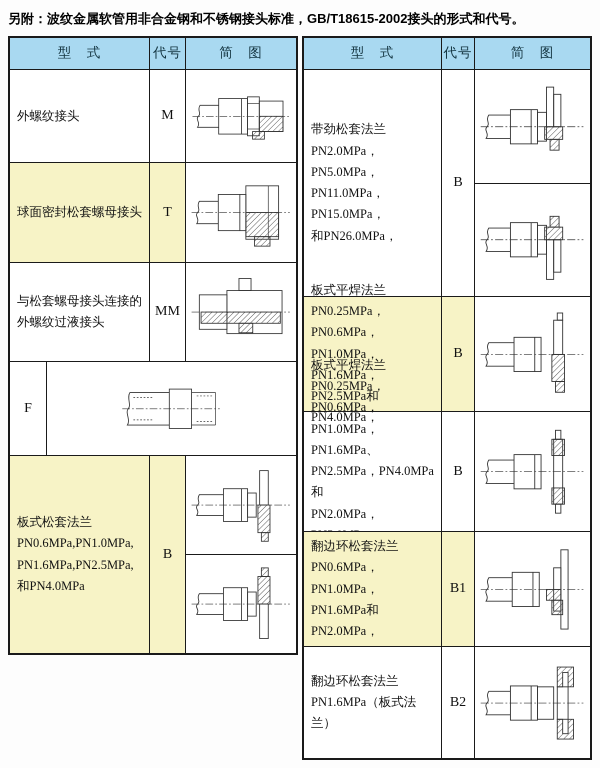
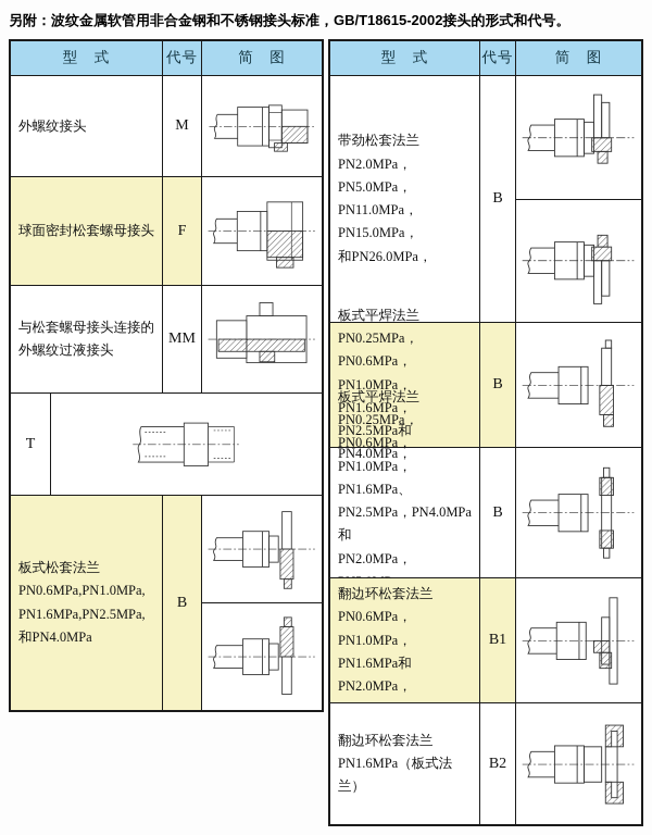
  另附：波纹金属软管用非合金钢和不锈钢接头标准，GB/T18615-2002接头的形式和代号。
  型 式
  代号
  简 图
  外螺纹接头
  M
  球面密封松套螺母接头
- T
+ F
  与松套螺母接头连接的
  外螺纹过液接头
  MM
- F
+ T
  板式松套法兰
  PN0.6MPa,PN1.0MPa,
  PN1.6MPa,PN2.5MPa,
  和PN4.0MPa
  B
  型 式
  代号
  简 图
  带劲松套法兰
  PN2.0MPa，PN5.0MPa，
  PN11.0MPa，PN15.0MPa，
  和PN26.0MPa，
  B
  板式平焊法兰
  PN0.25MPa，PN0.6MPa，
  PN1.0MPa，PN1.6MPa，
  PN2.5MPa和PN4.0MPa，
  B
  板式平焊法兰
  PN0.25MPa，PN0.6MPa，
  PN1.0MPa，PN1.6MPa、
  PN2.5MPa，PN4.0MPa和
  B
  翻边环松套法兰
  PN0.6MPa，PN1.0MPa，
  PN1.6MPa和PN2.0MPa，
  B1
  翻边环松套法兰
  PN1.6MPa（板式法兰）
  B2
